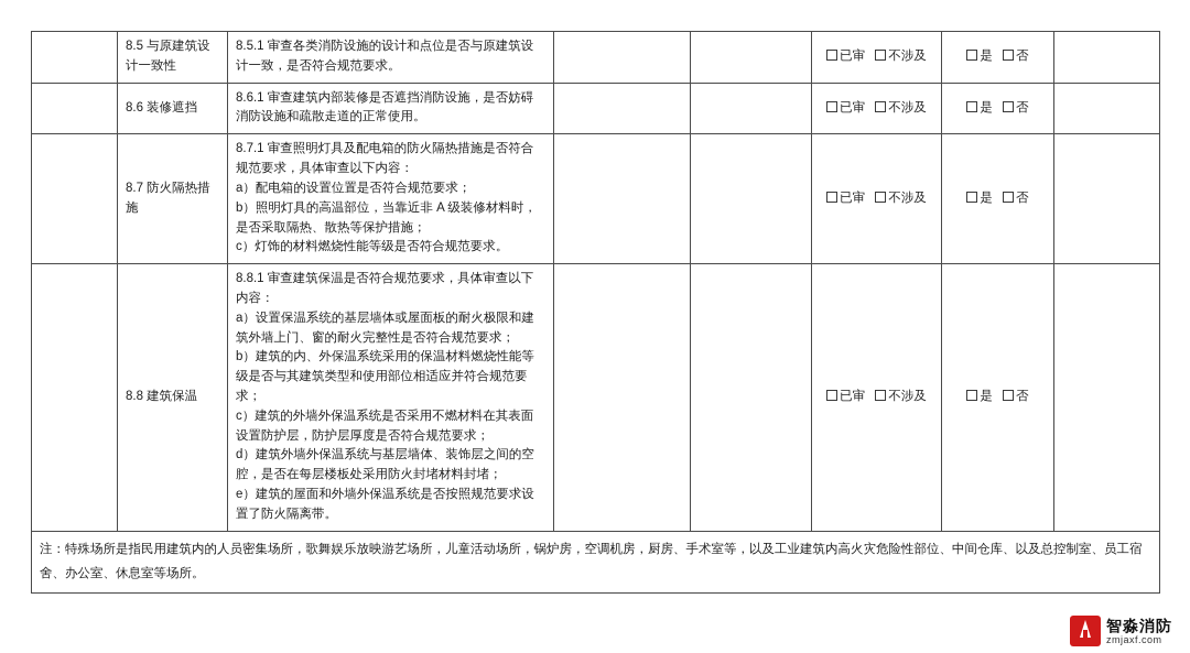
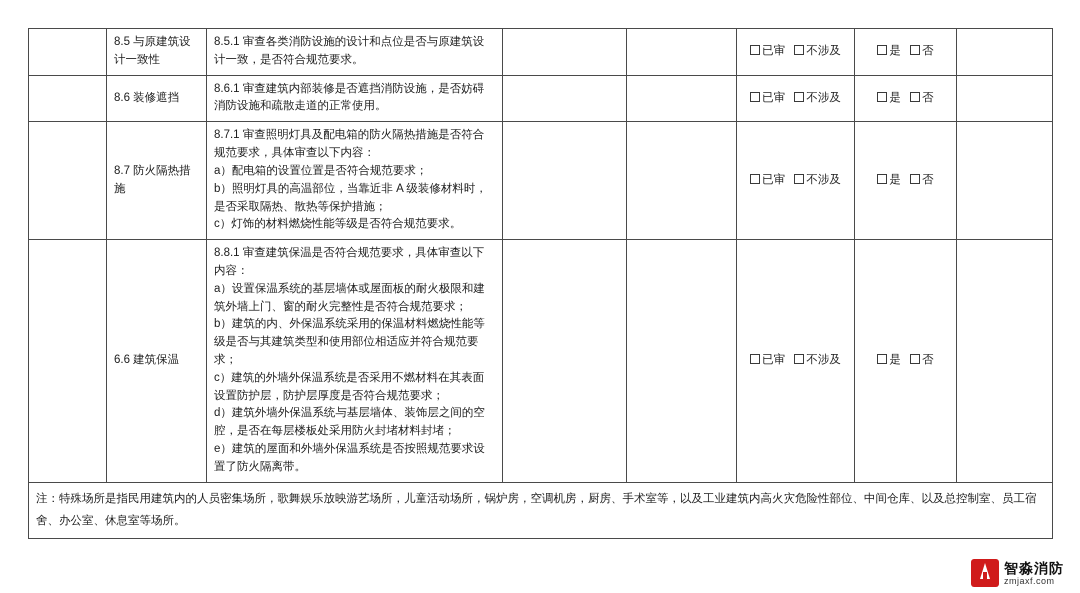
  	8.5 与原建筑设计一致性	8.5.1 审查各类消防设施的设计和点位是否与原建筑设计一致，是否符合规范要求。			已审 不涉及	是 否
  	8.6 装修遮挡	8.6.1 审查建筑内部装修是否遮挡消防设施，是否妨碍消防设施和疏散走道的正常使用。			已审 不涉及	是 否
  	8.7 防火隔热措施	8.7.1 审查照明灯具及配电箱的防火隔热措施是否符合规范要求，具体审查以下内容： a）配电箱的设置位置是否符合规范要求； b）照明灯具的高温部位，当靠近非 A 级装修材料时，是否采取隔热、散热等保护措施； c）灯饰的材料燃烧性能等级是否符合规范要求。			已审 不涉及	是 否
- 	8.8 建筑保温	8.8.1 审查建筑保温是否符合规范要求，具体审查以下内容： a）设置保温系统的基层墙体或屋面板的耐火极限和建筑外墙上门、窗的耐火完整性是否符合规范要求； b）建筑的内、外保温系统采用的保温材料燃烧性能等级是否与其建筑类型和使用部位相适应并符合规范要求； c）建筑的外墙外保温系统是否采用不燃材料在其表面设置防护层，防护层厚度是否符合规范要求； d）建筑外墙外保温系统与基层墙体、装饰层之间的空腔，是否在每层楼板处采用防火封堵材料封堵； e）建筑的屋面和外墙外保温系统是否按照规范要求设置了防火隔离带。			已审 不涉及	是 否
+ 	6.6 建筑保温	8.8.1 审查建筑保温是否符合规范要求，具体审查以下内容： a）设置保温系统的基层墙体或屋面板的耐火极限和建筑外墙上门、窗的耐火完整性是否符合规范要求； b）建筑的内、外保温系统采用的保温材料燃烧性能等级是否与其建筑类型和使用部位相适应并符合规范要求； c）建筑的外墙外保温系统是否采用不燃材料在其表面设置防护层，防护层厚度是否符合规范要求； d）建筑外墙外保温系统与基层墙体、装饰层之间的空腔，是否在每层楼板处采用防火封堵材料封堵； e）建筑的屋面和外墙外保温系统是否按照规范要求设置了防火隔离带。			已审 不涉及	是 否
  注：特殊场所是指民用建筑内的人员密集场所，歌舞娱乐放映游艺场所，儿童活动场所，锅炉房，空调机房，厨房、手术室等，以及工业建筑内高火灾危险性部位、中间仓库、以及总控制室、员工宿舍、办公室、休息室等场所。
  智淼消防
  zmjaxf.com
